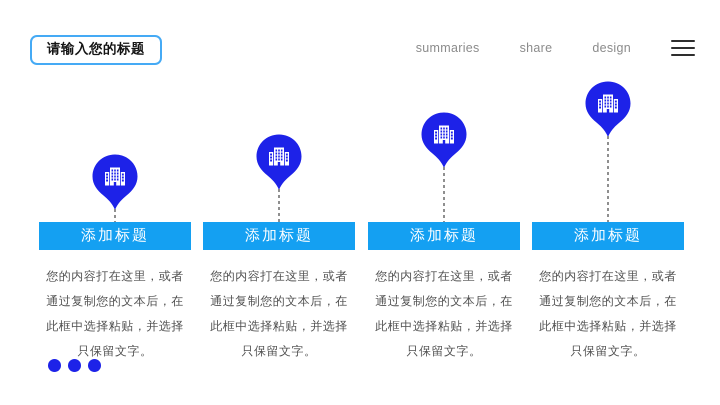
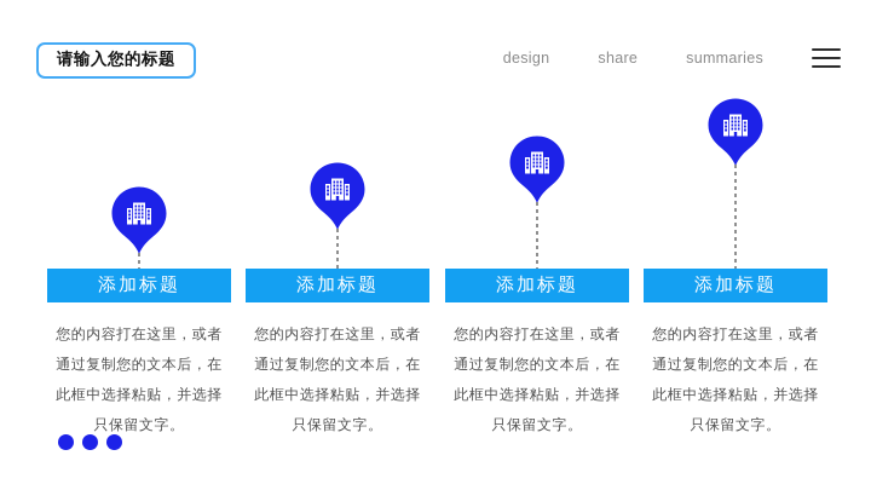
  请输入您的标题
- summaries
+ design
  share
- design
+ summaries
  添加标题
  您的内容打在这里，或者
  通过复制您的文本后，在
  此框中选择粘贴，并选择
  只保留文字。
  添加标题
  您的内容打在这里，或者
  通过复制您的文本后，在
  此框中选择粘贴，并选择
  只保留文字。
  添加标题
  您的内容打在这里，或者
  通过复制您的文本后，在
  此框中选择粘贴，并选择
  只保留文字。
  添加标题
  您的内容打在这里，或者
  通过复制您的文本后，在
  此框中选择粘贴，并选择
  只保留文字。
